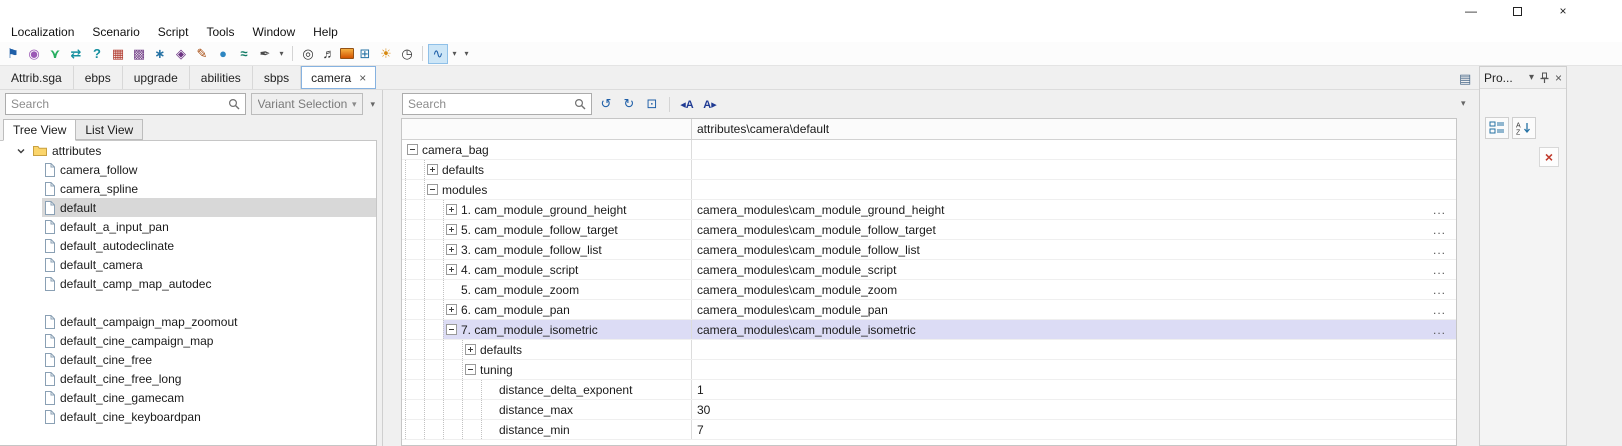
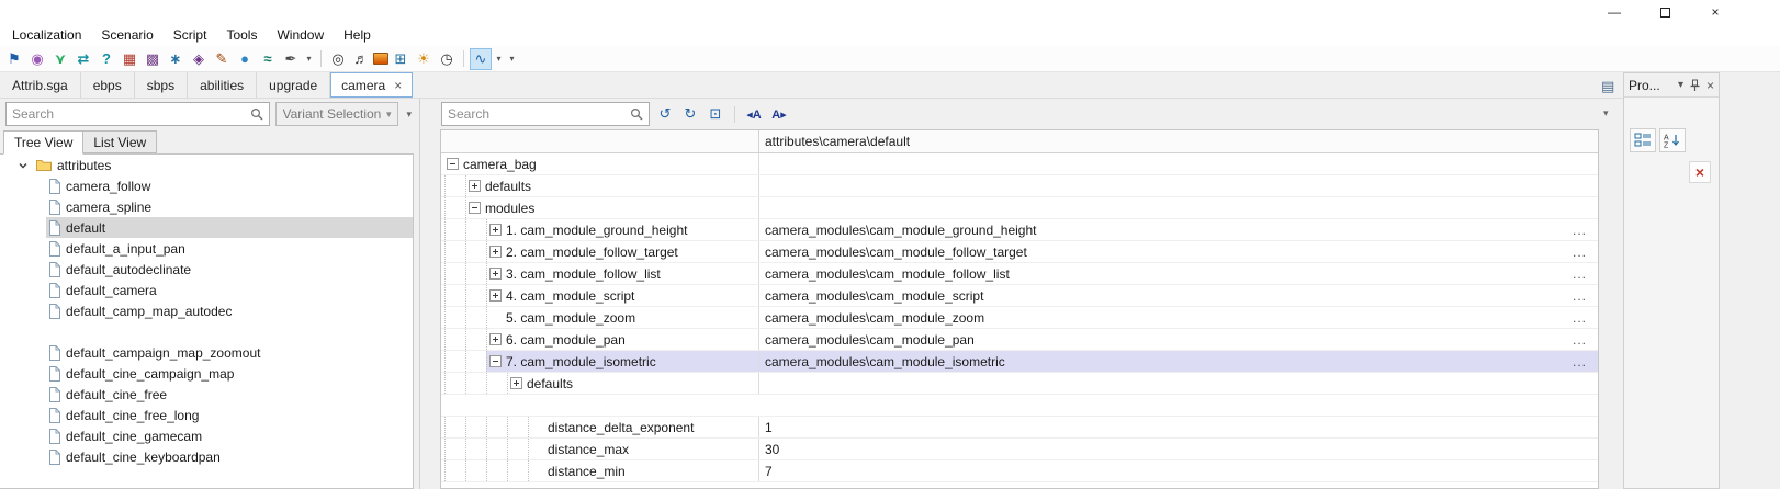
  —
  ×
  Localization
  Scenario
  Script
  Tools
  Window
  Help
  ⚑
  ◉
  ⋎
  ⇄
  ?
  ▦
  ▩
  ∗
  ◈
  ✎
  ●
  ≈
  ✒
  ▾
  ◎
  ♬
  ⊞
  ☀
  ◷
  ∿
  ▾
  ▾
  Attrib.sga
  ebps
- upgrade
+ sbps
  abilities
- sbps
+ upgrade
  camera
  ×
  ▤
  ▾
  Search
  Variant Selection
  ▾
  ▾
  Tree View
  List View
  attributes
  camera_follow
  camera_spline
  default
  default_a_input_pan
  default_autodeclinate
  default_camera
  default_camp_map_autodec
  default_campaign_map_zoomout
  default_cine_campaign_map
  default_cine_free
  default_cine_free_long
  default_cine_gamecam
  default_cine_keyboardpan
  Search
  ↺
  ↻
  ⊡
  ◂A
  A▸
  attributes\camera\default
  camera_bag
  defaults
  modules
  1. cam_module_ground_height
  camera_modules\cam_module_ground_height
  ...
- 5. cam_module_follow_target
+ 2. cam_module_follow_target
  camera_modules\cam_module_follow_target
  ...
  3. cam_module_follow_list
  camera_modules\cam_module_follow_list
  ...
  4. cam_module_script
  camera_modules\cam_module_script
  ...
  5. cam_module_zoom
  camera_modules\cam_module_zoom
  ...
  6. cam_module_pan
  camera_modules\cam_module_pan
  ...
  7. cam_module_isometric
  camera_modules\cam_module_isometric
  ...
  defaults
- tuning
  distance_delta_exponent
  1
  distance_max
  30
  distance_min
  7
  Pro...
  ▾
  ×
  ×
